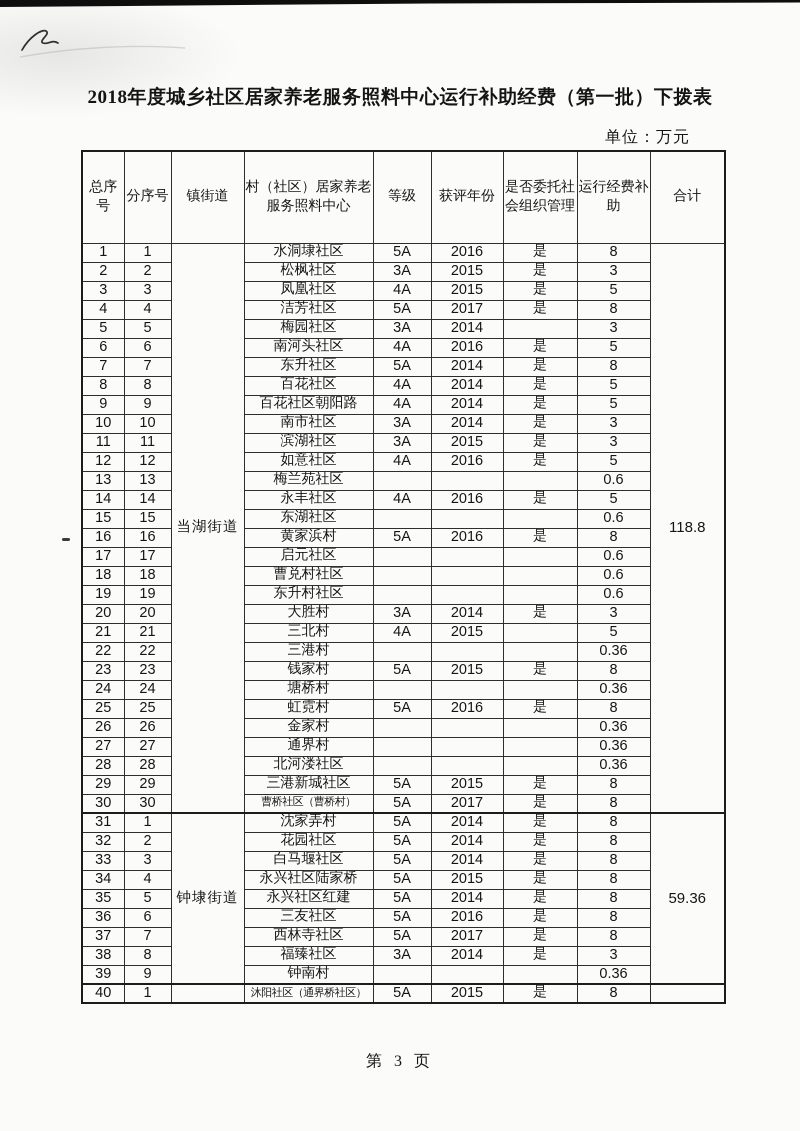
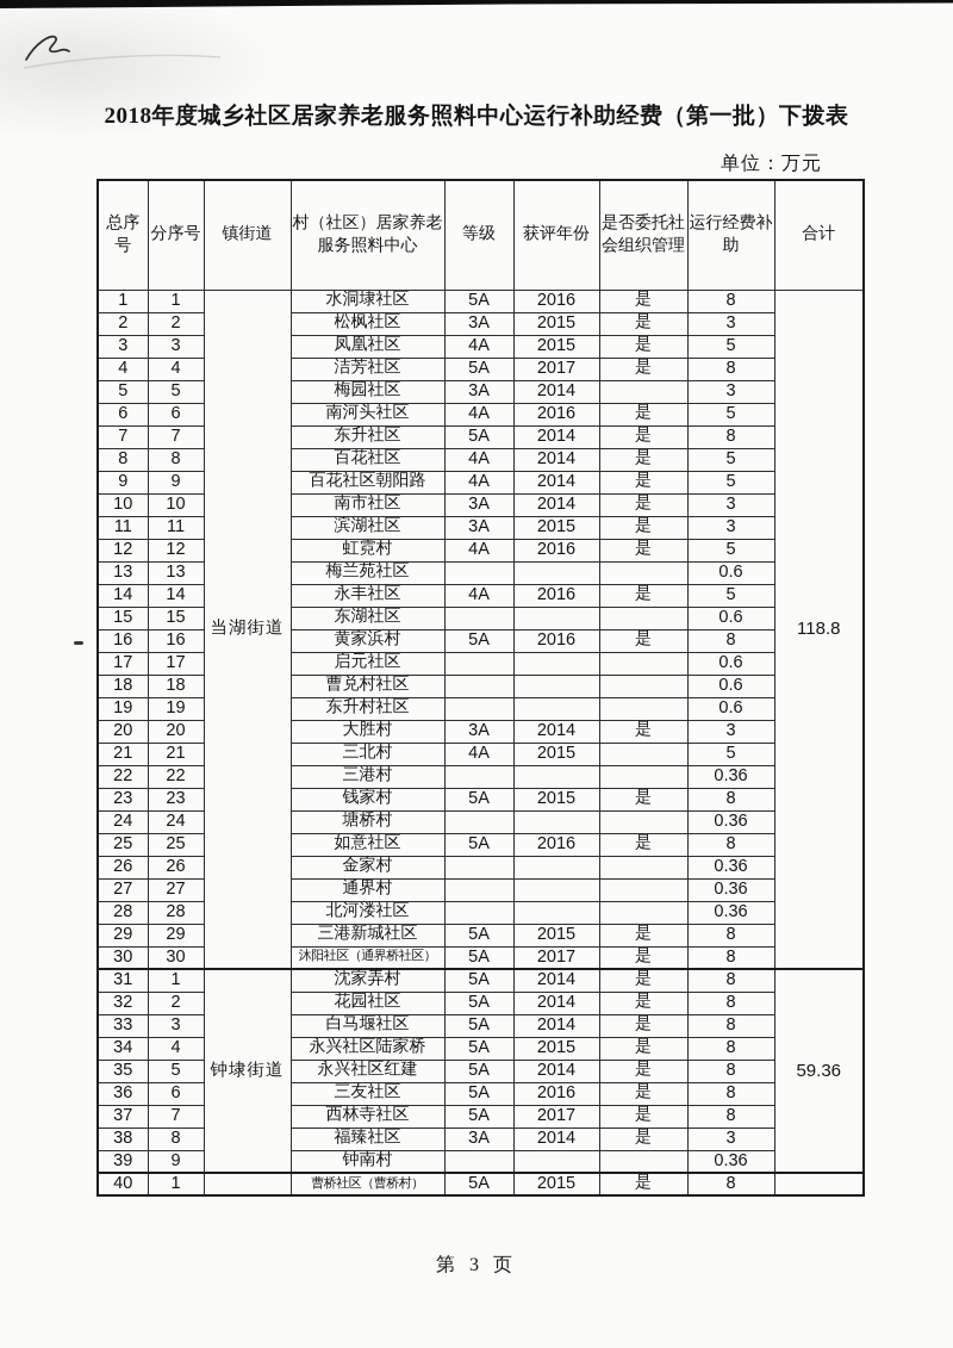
  2018年度城乡社区居家养老服务照料中心运行补助经费（第一批）下拨表
  单位：万元
  总序号	分序号	镇街道	村（社区）居家养老服务照料中心	等级	获评年份	是否委托社会组织管理	运行经费补助	合计
  1	1	当湖街道	水洞埭社区	5A	2016	是	8	118.8
  2	2	松枫社区	3A	2015	是	3
  3	3	凤凰社区	4A	2015	是	5
  4	4	洁芳社区	5A	2017	是	8
  5	5	梅园社区	3A	2014		3
  6	6	南河头社区	4A	2016	是	5
  7	7	东升社区	5A	2014	是	8
  8	8	百花社区	4A	2014	是	5
  9	9	百花社区朝阳路	4A	2014	是	5
  10	10	南市社区	3A	2014	是	3
  11	11	滨湖社区	3A	2015	是	3
- 12	12	如意社区	4A	2016	是	5
+ 12	12	虹霓村	4A	2016	是	5
  13	13	梅兰苑社区				0.6
  14	14	永丰社区	4A	2016	是	5
  15	15	东湖社区				0.6
  16	16	黄家浜村	5A	2016	是	8
  17	17	启元社区				0.6
  18	18	曹兑村社区				0.6
  19	19	东升村社区				0.6
  20	20	大胜村	3A	2014	是	3
  21	21	三北村	4A	2015		5
  22	22	三港村				0.36
  23	23	钱家村	5A	2015	是	8
  24	24	塘桥村				0.36
- 25	25	虹霓村	5A	2016	是	8
+ 25	25	如意社区	5A	2016	是	8
  26	26	金家村				0.36
  27	27	通界村				0.36
  28	28	北河溇社区				0.36
  29	29	三港新城社区	5A	2015	是	8
- 30	30	曹桥社区（曹桥村）	5A	2017	是	8
+ 30	30	沐阳社区（通界桥社区）	5A	2017	是	8
  31	1	钟埭街道	沈家弄村	5A	2014	是	8	59.36
  32	2	花园社区	5A	2014	是	8
  33	3	白马堰社区	5A	2014	是	8
  34	4	永兴社区陆家桥	5A	2015	是	8
  35	5	永兴社区红建	5A	2014	是	8
  36	6	三友社区	5A	2016	是	8
  37	7	西林寺社区	5A	2017	是	8
  38	8	福臻社区	3A	2014	是	3
  39	9	钟南村				0.36
- 40	1		沐阳社区（通界桥社区）	5A	2015	是	8
+ 40	1		曹桥社区（曹桥村）	5A	2015	是	8
  第 3 页
